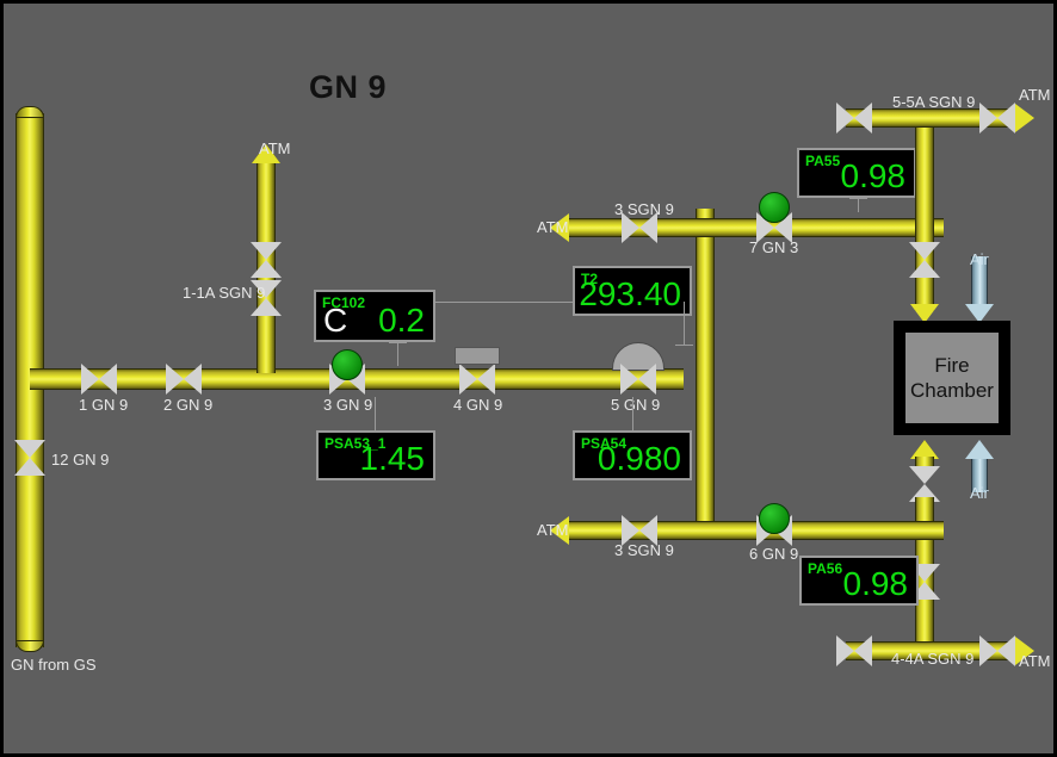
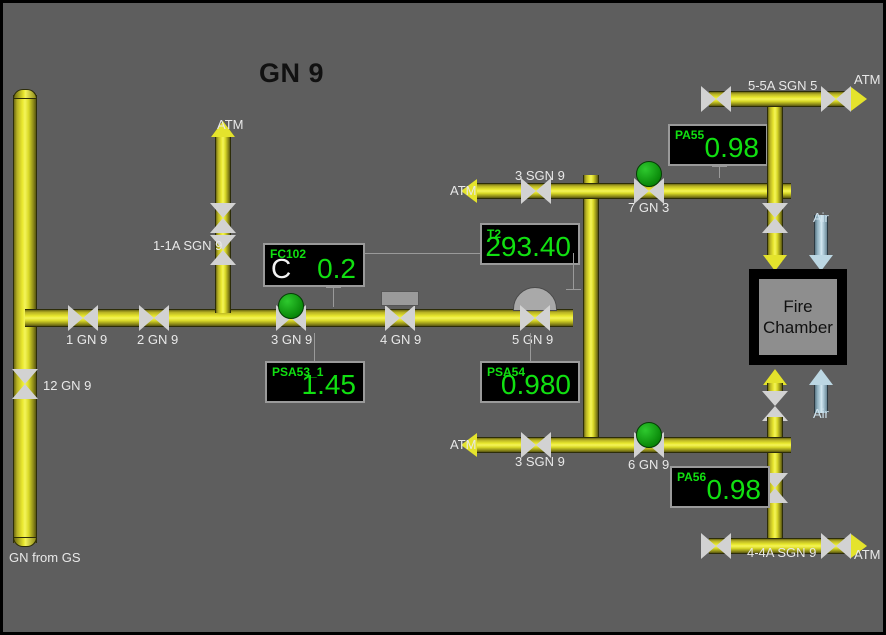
  GN 9
  12 GN 9
  GN from GS
  1 GN 9
  2 GN 9
  ATM
  1-1A SGN 9
  3 GN 9
  FC102
  C
  0.2
  PSA53_1
  1.45
  4 GN 9
  5 GN 9
  T2
  293.40
  PSA54
  0.980
  ATM
  3 SGN 9
  7 GN 3
  PA55
  0.98
  Air
  Fire
  Chamber
  Air
  ATM
- 5-5A SGN 9
+ 5-5A SGN 5
  ATM
  3 SGN 9
  6 GN 9
  PA56
  0.98
  ATM
  4-4A SGN 9
